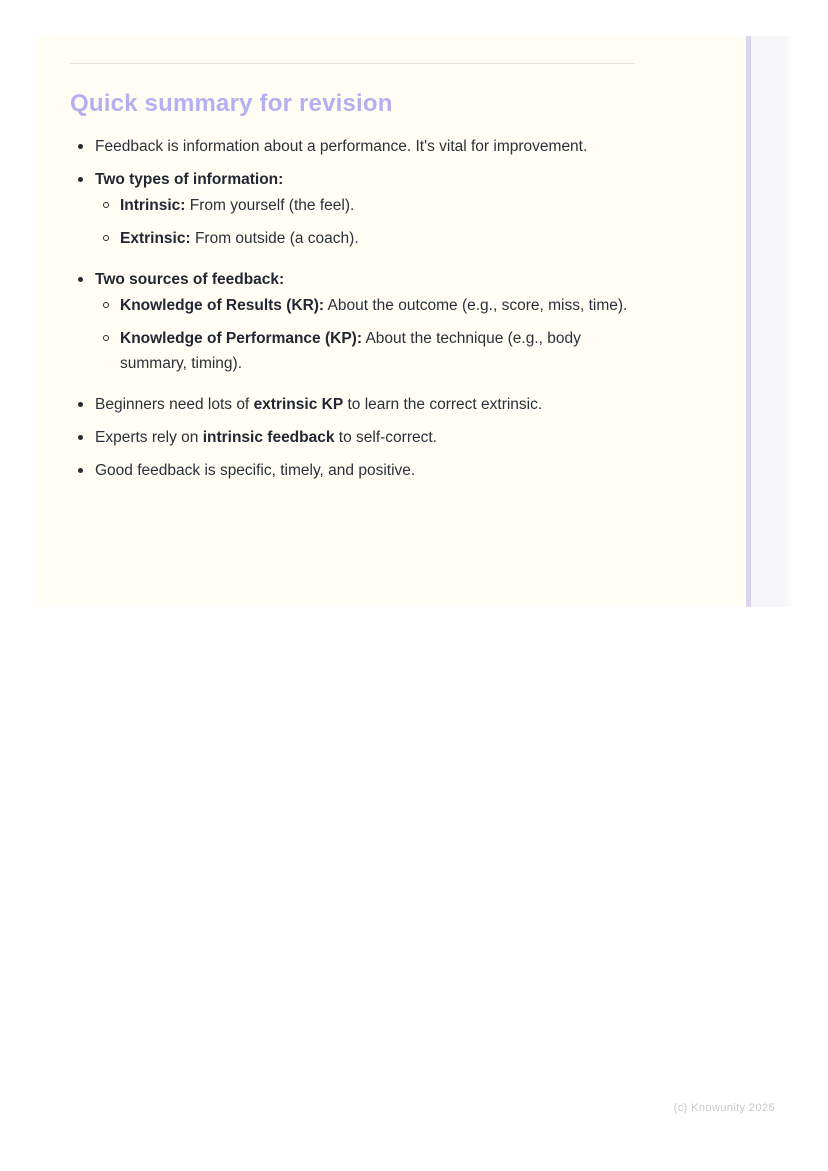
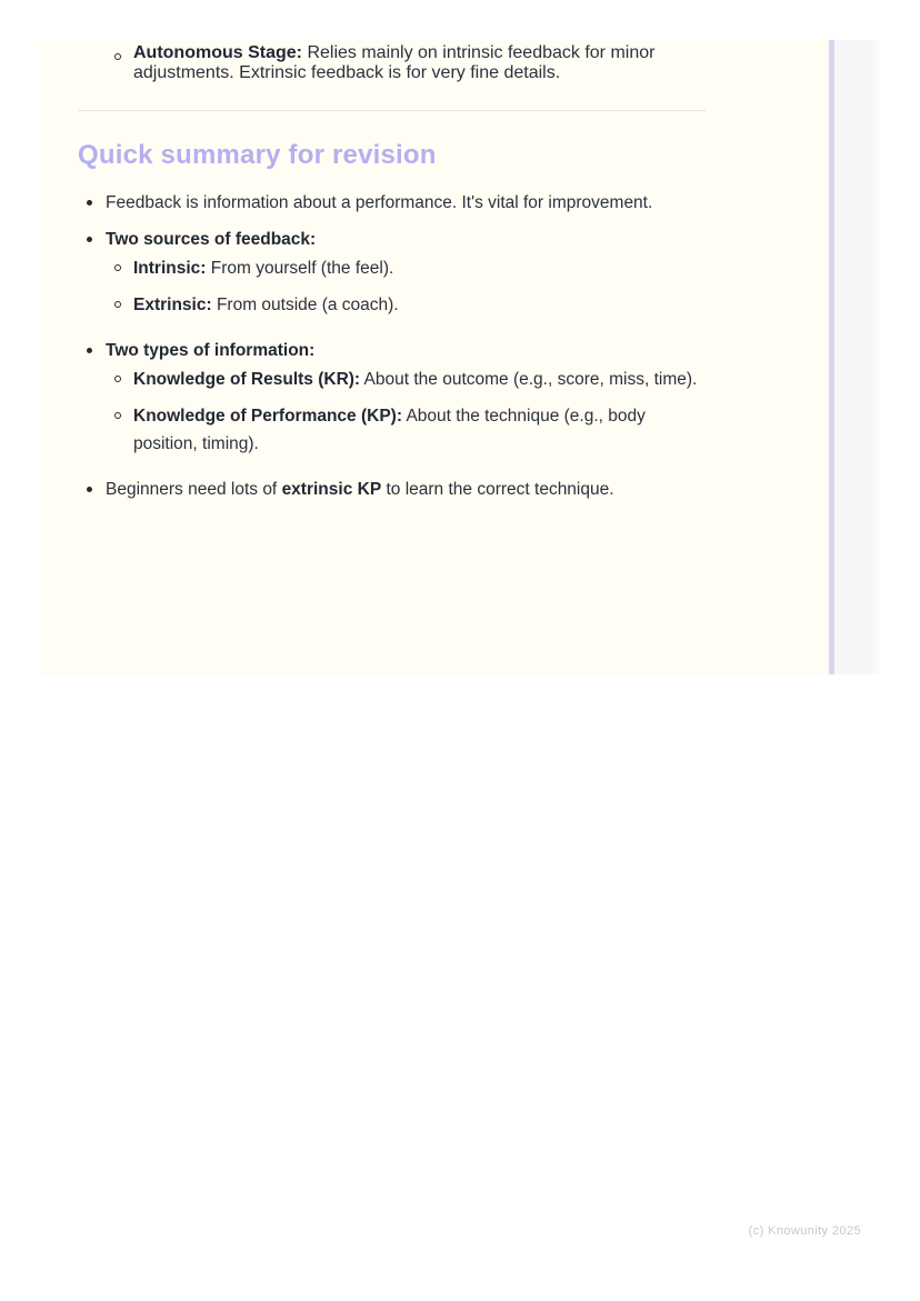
+ Autonomous Stage: Relies mainly on intrinsic feedback for minor adjustments. Extrinsic feedback is for very fine details.
  Quick summary for revision
  Feedback is information about a performance. It's vital for improvement.
- Two types of information:
+ Two sources of feedback:
  Intrinsic: From yourself (the feel).
  Extrinsic: From outside (a coach).
- Two sources of feedback:
+ Two types of information:
  Knowledge of Results (KR): About the outcome (e.g., score, miss, time).
- Knowledge of Performance (KP): About the technique (e.g., body summary, timing).
+ Knowledge of Performance (KP): About the technique (e.g., body position, timing).
- Beginners need lots of extrinsic KP to learn the correct extrinsic.
+ Beginners need lots of extrinsic KP to learn the correct technique.
- Experts rely on intrinsic feedback to self-correct.
- Good feedback is specific, timely, and positive.
  (c) Knowunity 2025
